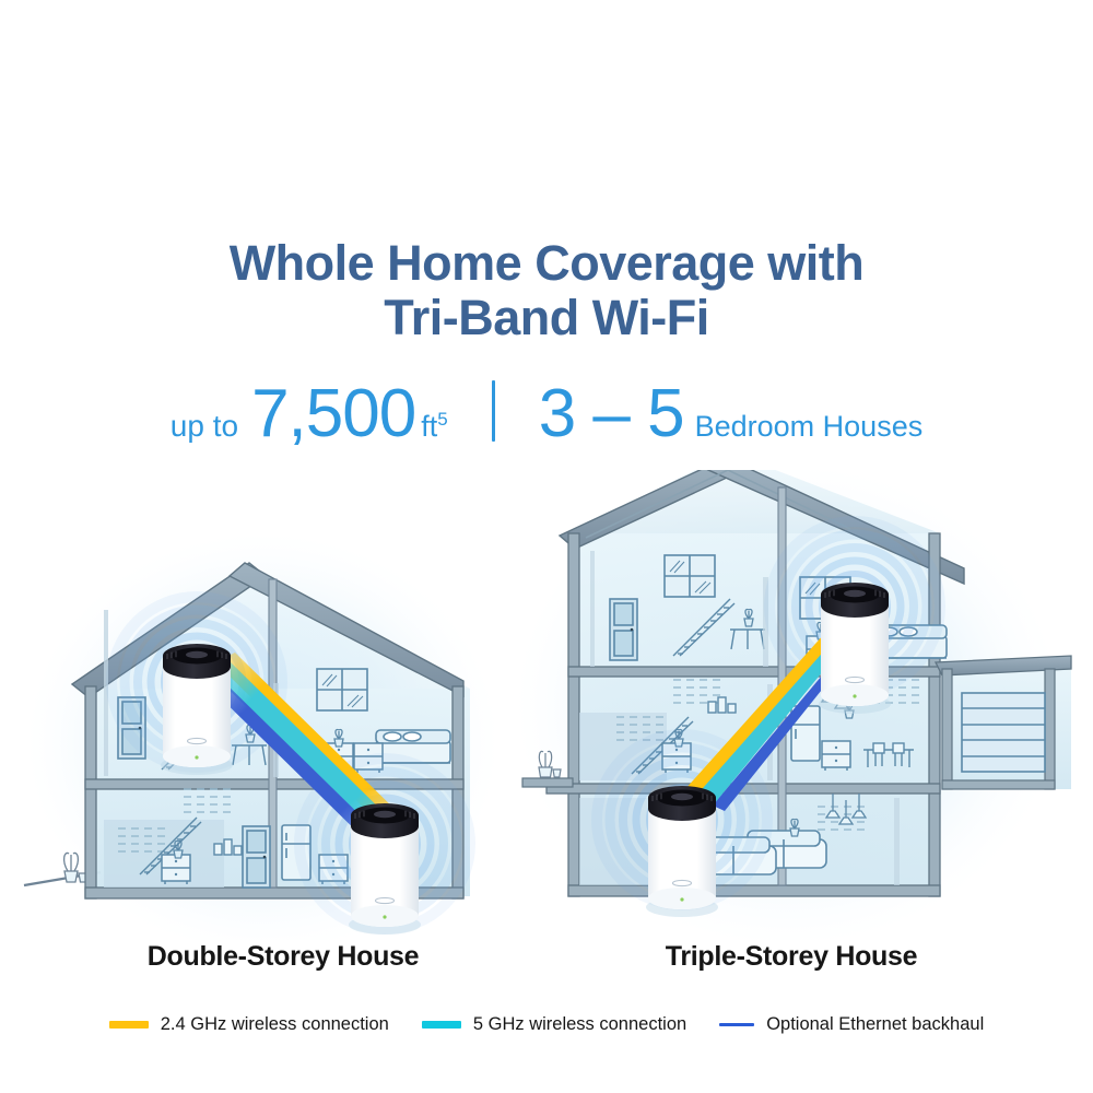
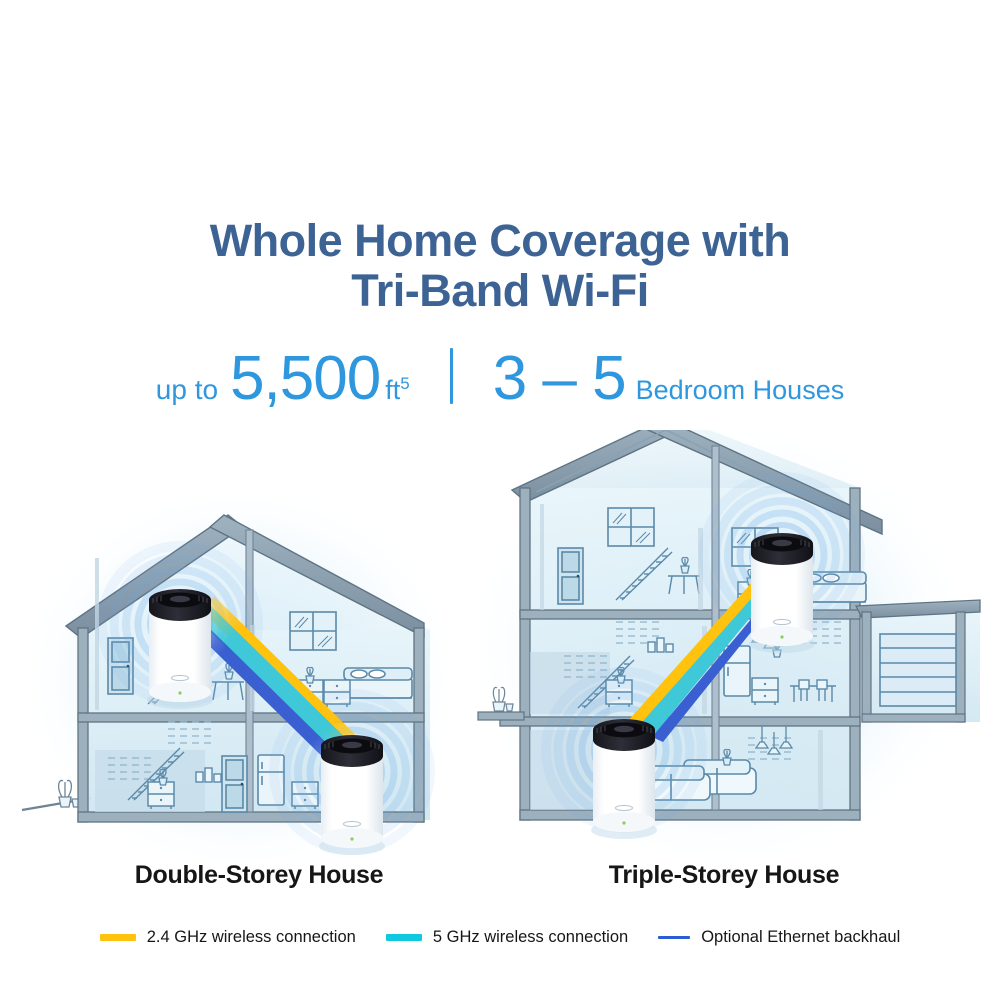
  Whole Home Coverage with
  Tri-Band Wi-Fi
  up to
- 7,500
+ 5,500
  ft5
  3 – 5
  Bedroom Houses
  Double-Storey House
  Triple-Storey House
  2.4 GHz wireless connection
  5 GHz wireless connection
  Optional Ethernet backhaul
